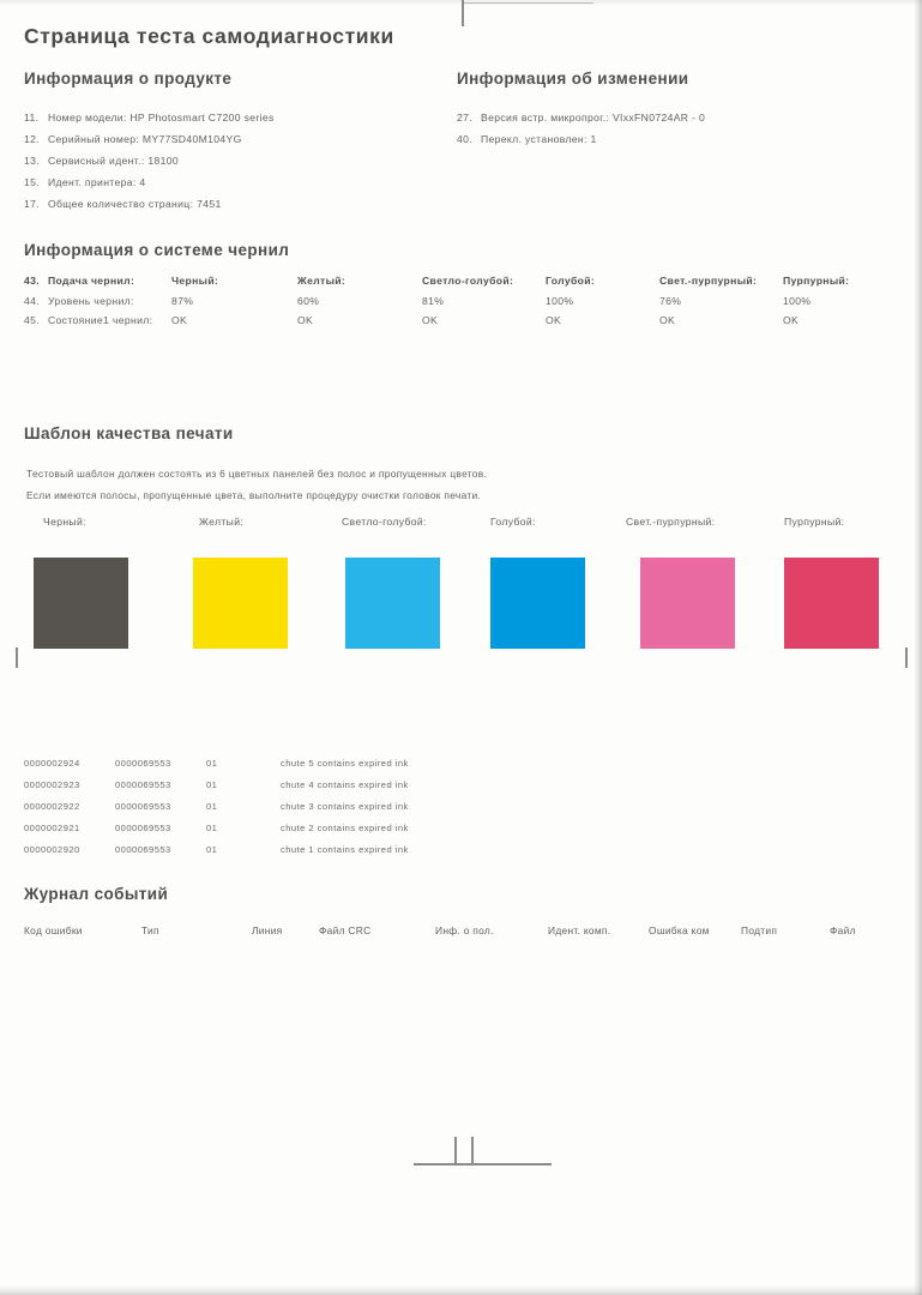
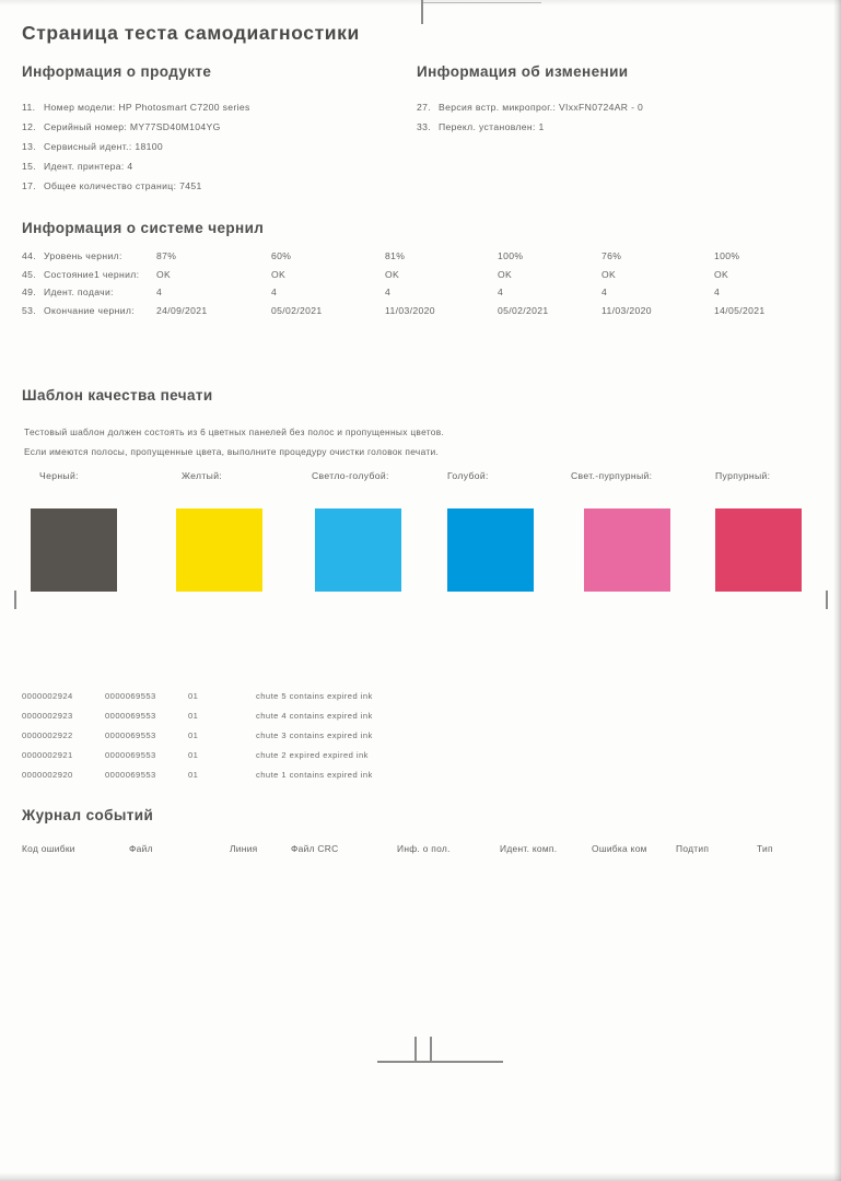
  Страница теста самодиагностики
  Информация о продукте
  11. Номер модели: HP Photosmart C7200 series
  12. Серийный номер: MY77SD40M104YG
  13. Сервисный идент.: 18100
  15. Идент. принтера: 4
  17. Общее количество страниц: 7451
  Информация об изменении
  27. Версия встр. микропрог.: VIxxFN0724AR - 0
- 40. Перекл. установлен: 1
+ 33. Перекл. установлен: 1
  Информация о системе чернил
- 43. Подача чернил:	Черный:	Желтый:	Светло-голубой:	Голубой:	Свет.-пурпурный:	Пурпурный:
  44. Уровень чернил:	87%	60%	81%	100%	76%	100%
  45. Состояние1 чернил:	OK	OK	OK	OK	OK	OK
+ 49. Идент. подачи:	4	4	4	4	4	4
+ 53. Окончание чернил:	24/09/2021	05/02/2021	11/03/2020	05/02/2021	11/03/2020	14/05/2021
  Шаблон качества печати
  Тестовый шаблон должен состоять из 6 цветных панелей без полос и пропущенных цветов.
  Если имеются полосы, пропущенные цвета, выполните процедуру очистки головок печати.
  Черный:
  Желтый:
  Светло-голубой:
  Голубой:
  Свет.-пурпурный:
  Пурпурный:
  0000002924 0000069553 01 chute 5 contains expired ink
  0000002923 0000069553 01 chute 4 contains expired ink
  0000002922 0000069553 01 chute 3 contains expired ink
- 0000002921 0000069553 01 chute 2 contains expired ink
+ 0000002921 0000069553 01 chute 2 expired expired ink
  0000002920 0000069553 01 chute 1 contains expired ink
  Журнал событий
  Код ошибки
- Тип
+ Файл
  Линия
  Файл CRC
  Инф. о пол.
  Идент. комп.
  Ошибка ком
  Подтип
- Файл
+ Тип
